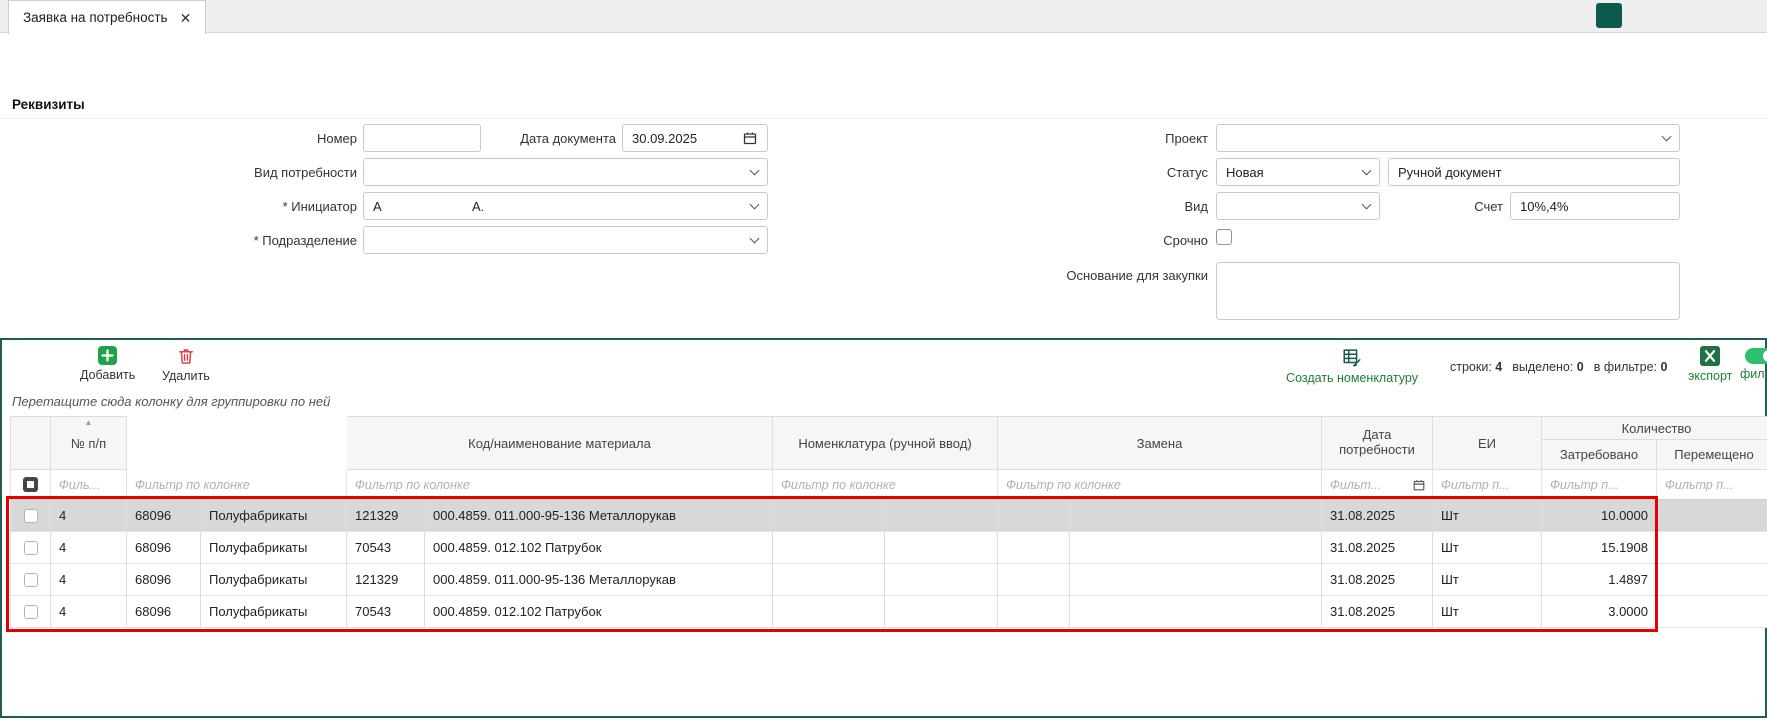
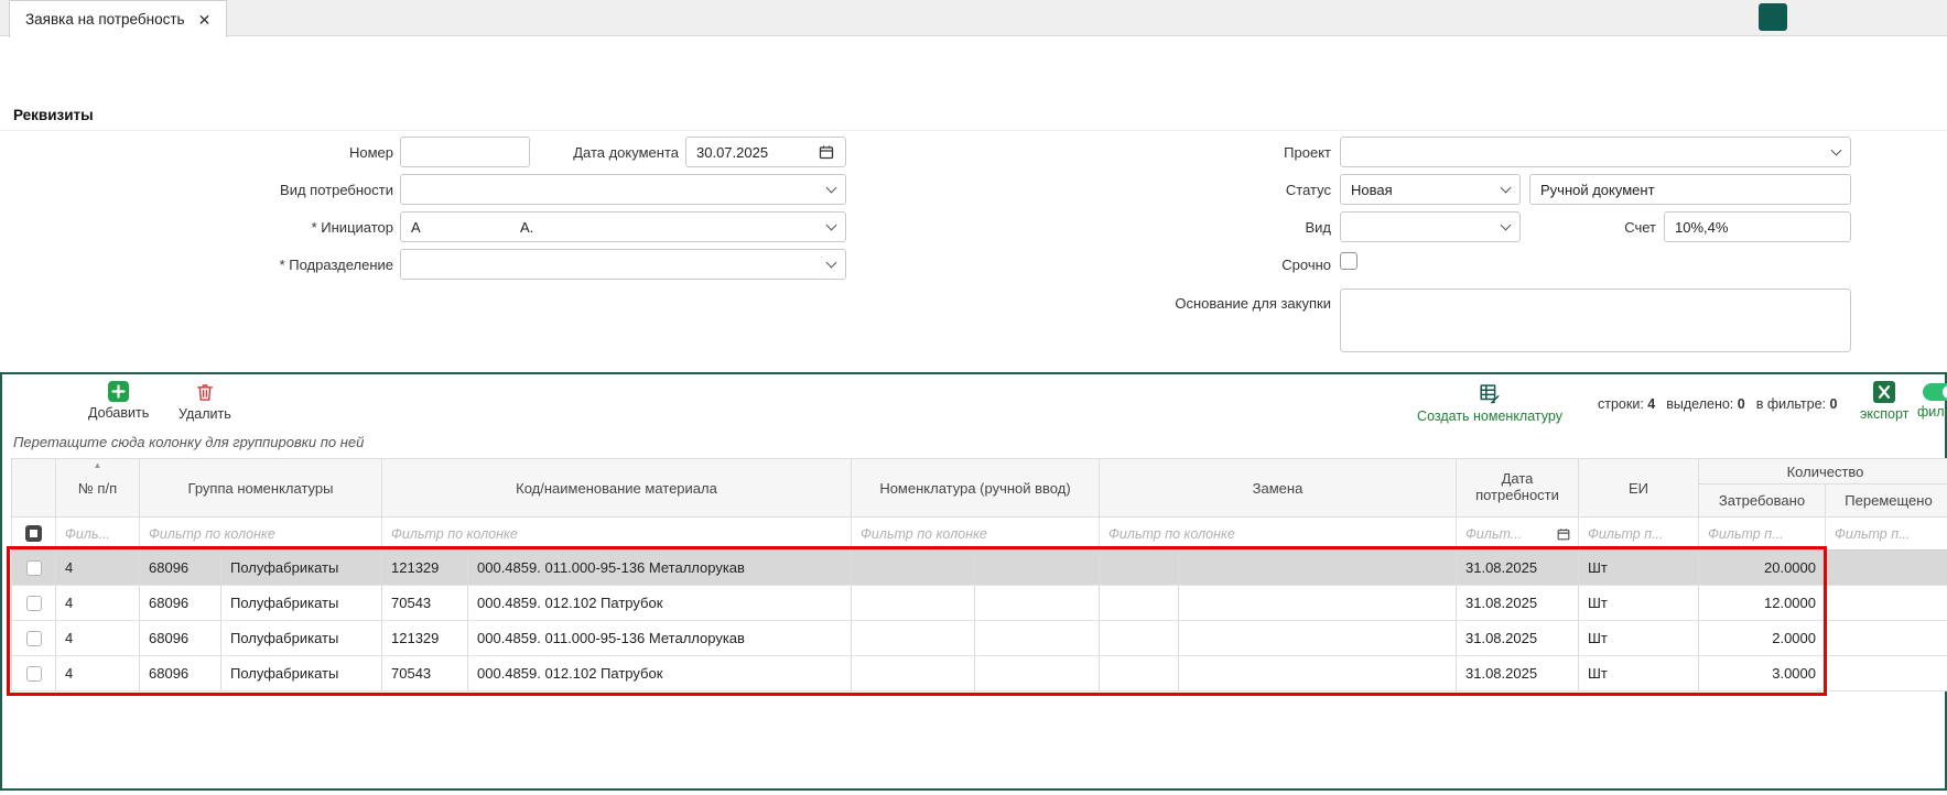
  Заявка на потребность
  ✕
  Реквизиты
  Номер
  Дата документа
- 30.09.2025
+ 30.07.2025
  Проект
  Вид потребности
  Статус
  Новая
  Ручной документ
  * Инициатор
  А А.
  Вид
  Счет
  10%,4%
  * Подразделение
  Срочно
  Основание для закупки
  Добавить
  Удалить
  Создать номенклатуру
  строки: 4
  выделено: 0
  в фильтре: 0
  экспорт
  Перетащите сюда колонку для группировки по ней
  ▲
  № п/п
+ Группа номенклатуры
  Код/наименование материала
  Номенклатура (ручной ввод)
  Замена
  Дата потребности
  ЕИ
  Количество
  Затребовано
  Перемещено
  Филь...
  Фильтр по колонке
  Фильтр по колонке
  Фильтр по колонке
  Фильтр по колонке
  Фильт...
  Фильтр п...
  Фильтр п...
  Фильтр п...
  4
  68096
  Полуфабрикаты
  121329
  000.4859. 011.000-95-136 Металлорукав
  31.08.2025
  Шт
- 10.0000
+ 20.0000
  4
  68096
  Полуфабрикаты
  70543
  000.4859. 012.102 Патрубок
  31.08.2025
  Шт
- 15.1908
+ 12.0000
  4
  68096
  Полуфабрикаты
  121329
  000.4859. 011.000-95-136 Металлорукав
  31.08.2025
  Шт
- 1.4897
+ 2.0000
  4
  68096
  Полуфабрикаты
  70543
  000.4859. 012.102 Патрубок
  31.08.2025
  Шт
  3.0000
